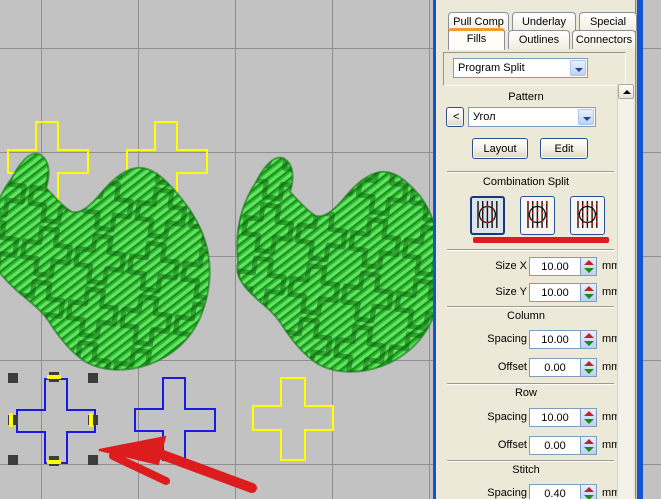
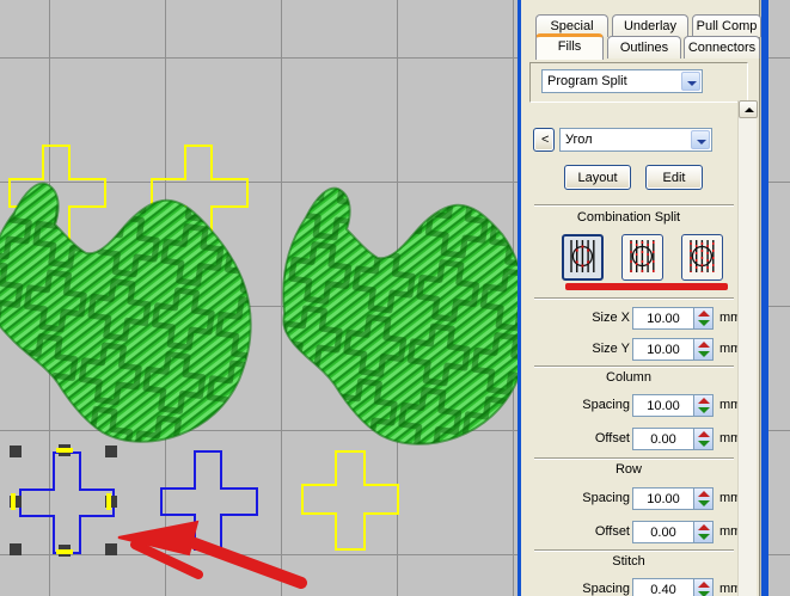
- Pull Comp
+ Special
  Underlay
- Special
+ Pull Comp
  Fills
  Outlines
  Connectors
  Program Split
- Pattern
  <
  Угол
  Layout
  Edit
  Combination Split
  Size X
  10.00
  mm
  Size Y
  10.00
  mm
  Column
  Spacing
  10.00
  mm
  Offset
  0.00
  mm
  Row
  Spacing
  10.00
  mm
  Offset
  0.00
  mm
  Stitch
  Spacing
  0.40
  mm
